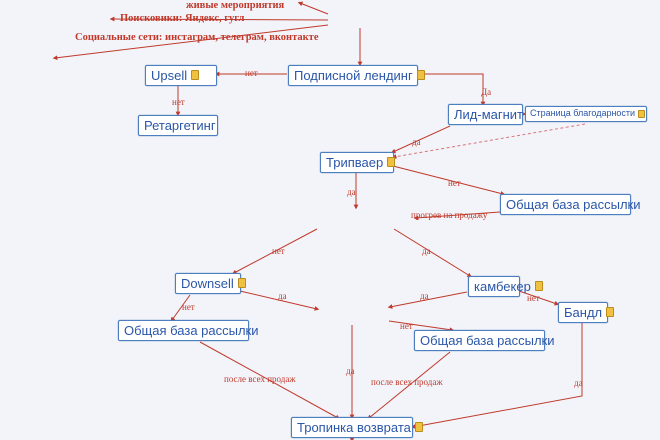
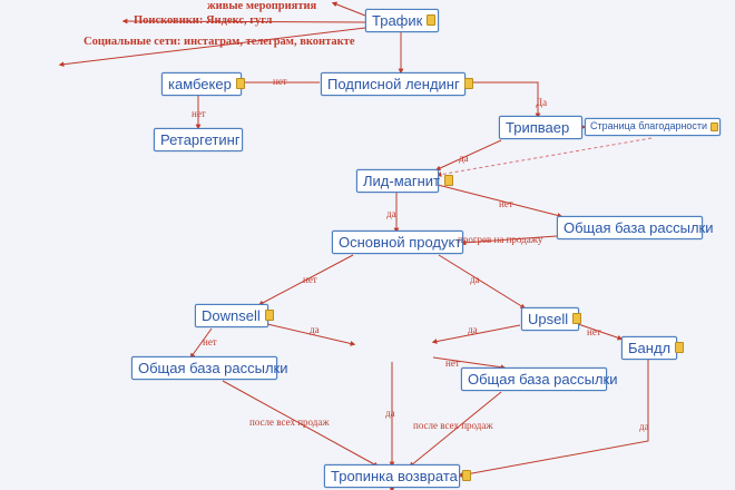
  живые мероприятия
  Поисковики: Яндекс, гугл
  Социальные сети: инстаграм, телеграм, вконтакте
+ Трафик
- Upsell
+ камбекер
  Подписной лендинг
  Ретаргетинг
- Лид-магнит
+ Трипваер
  Страница благодарности
- Трипваер
+ Лид-магнит
+ Основной продукт
  Общая база рассылки
  Downsell
- камбекер
+ Upsell
  Бандл
  Общая база рассылки
  Общая база рассылки
  Тропинка возврата
  нет
  нет
  Да
  да
  да
  нет
  прогрев на продажу
  нет
  да
  да
  нет
  да
  нет
  нет
  да
  после всех продаж
  после всех продаж
  да
